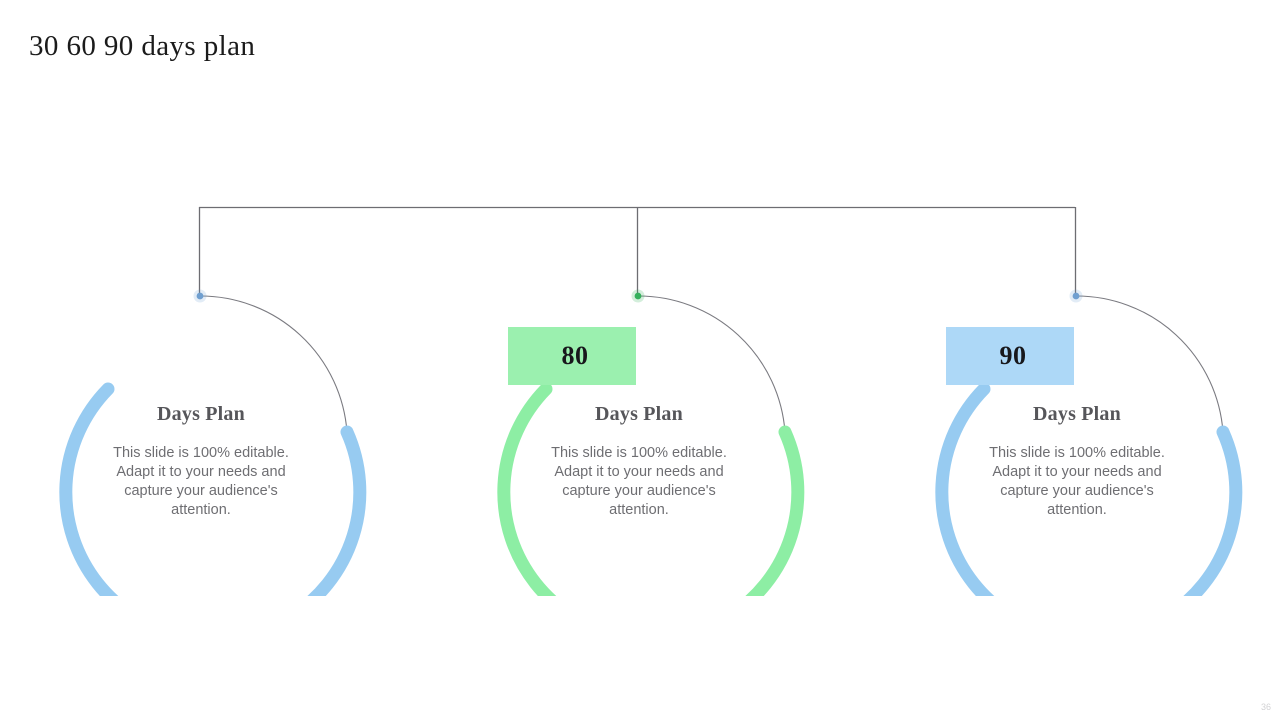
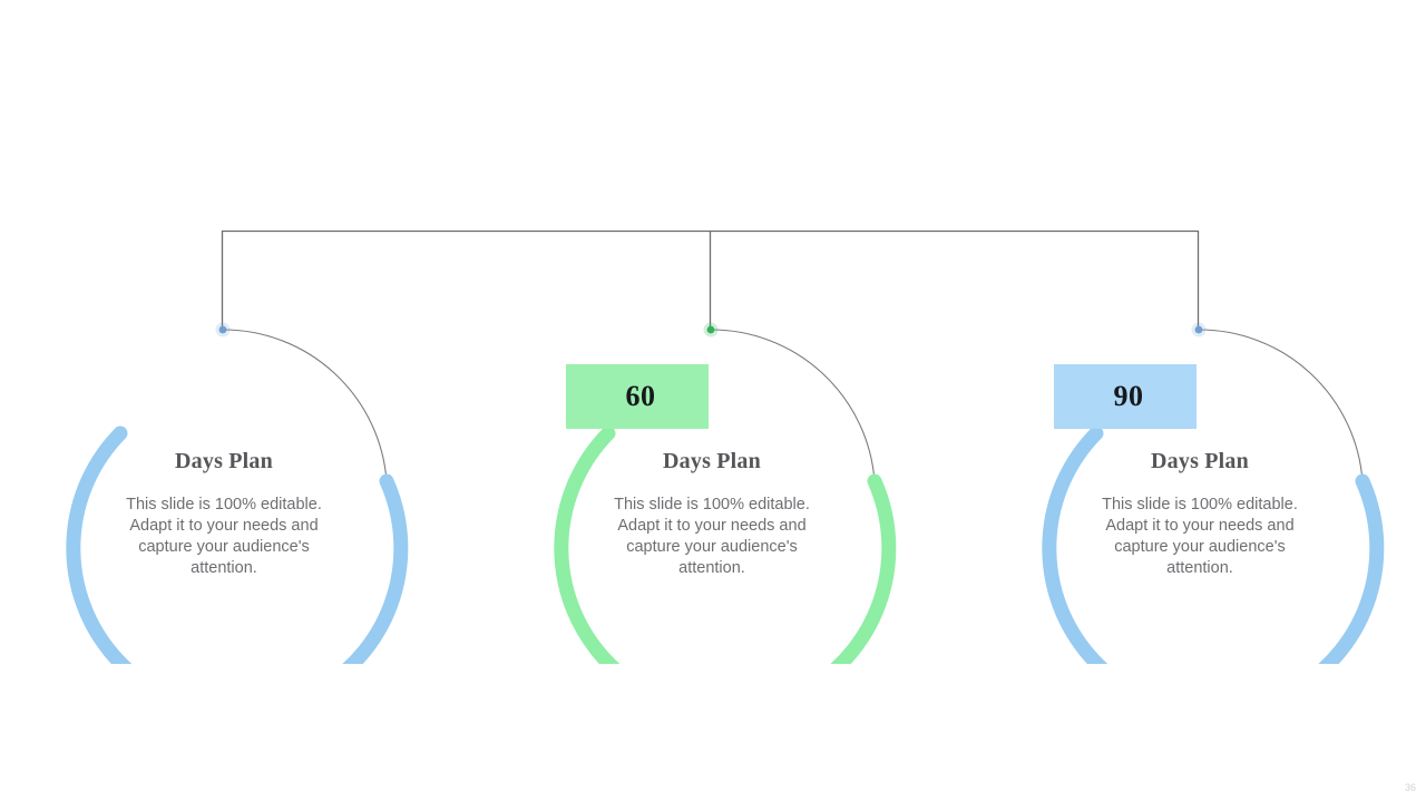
- 30 60 90 days plan
  Days Plan
  This slide is 100% editable. Adapt it to your needs and capture your audience's attention.
- 80
+ 60
  Days Plan
  This slide is 100% editable. Adapt it to your needs and capture your audience's attention.
  90
  Days Plan
  This slide is 100% editable. Adapt it to your needs and capture your audience's attention.
  36
